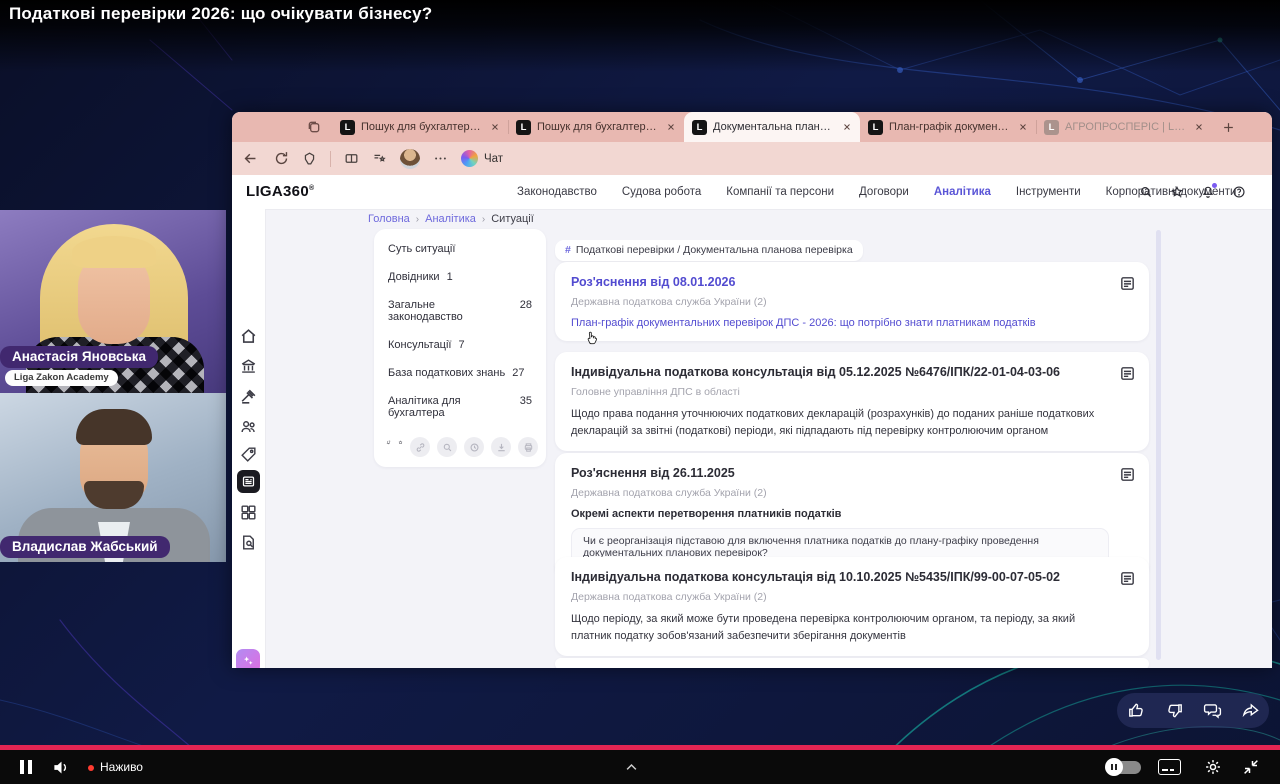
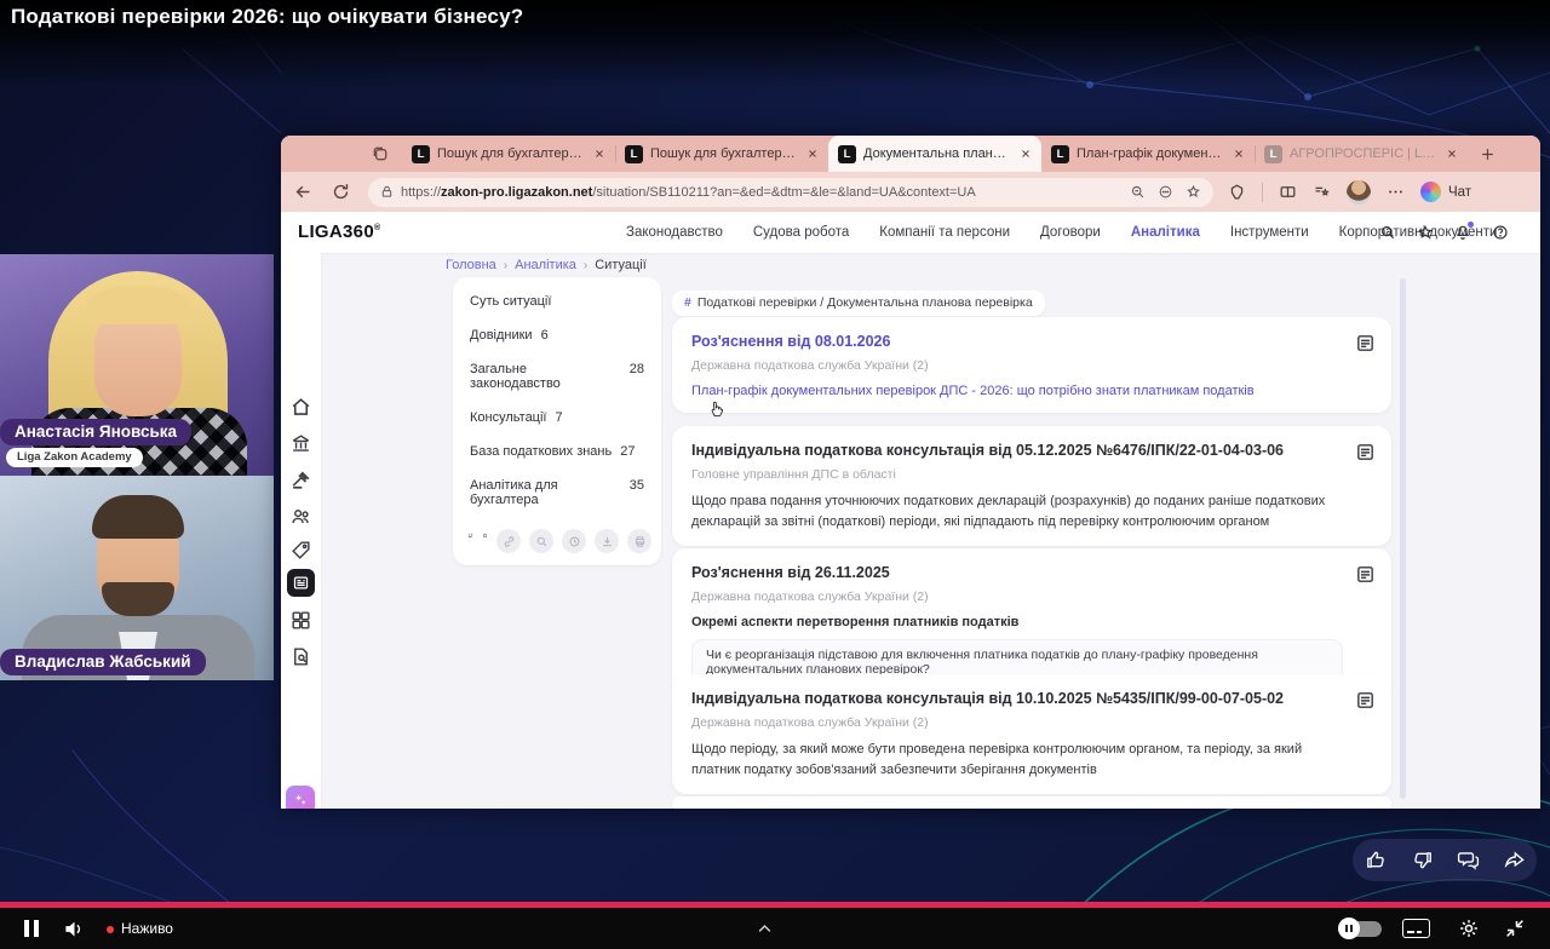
  Податкові перевірки 2026: що очікувати бізнесу?
  Анастасія Яновська
  Liga Zakon Academy
  Владислав Жабський
  L
  Пошук для бухгалтера |
  L
  Пошук для бухгалтера |
  L
  Документальна планова
  L
  План-графік документал
  L
  АГРОПРОСПЕРІС | LIG
+ https://zakon-pro.ligazakon.net/situation/SB110211?an=&ed=&dtm=&le=&land=UA&context=UA
  Чат
  LIGA360
  Законодавство
  Судова робота
  Компанії та персони
  Договори
  Аналітика
  Інструменти
  Корпоративні документи
  Головна
  ›
  Аналітика
  ›
  Ситуації
  Суть ситуації
  Довідники
- 1
+ 6
  Загальне законодавство
  28
  Консультації
  7
  База податкових знань
  27
  Аналітика для бухгалтера
  35
  # Податкові перевірки / Документальна планова перевірка
  Роз'яснення від 08.01.2026
  Державна податкова служба України (2)
  План-графік документальних перевірок ДПС - 2026: що потрібно знати платникам податків
  Індивідуальна податкова консультація від 05.12.2025 №6476/ІПК/22-01-04-03-06
  Головне управління ДПС в області
  Щодо права подання уточнюючих податкових декларацій (розрахунків) до поданих раніше податкових декларацій за звітні (податкові) періоди, які підпадають під перевірку контролюючим органом
  Роз'яснення від 26.11.2025
  Державна податкова служба України (2)
  Окремі аспекти перетворення платників податків
  Чи є реорганізація підставою для включення платника податків до плану-графіку проведення документальних планових перевірок?
  Індивідуальна податкова консультація від 10.10.2025 №5435/ІПК/99-00-07-05-02
  Державна податкова служба України (2)
  Щодо періоду, за який може бути проведена перевірка контролюючим органом, та періоду, за який платник податку зобов'язаний забезпечити зберігання документів
  Наживо
